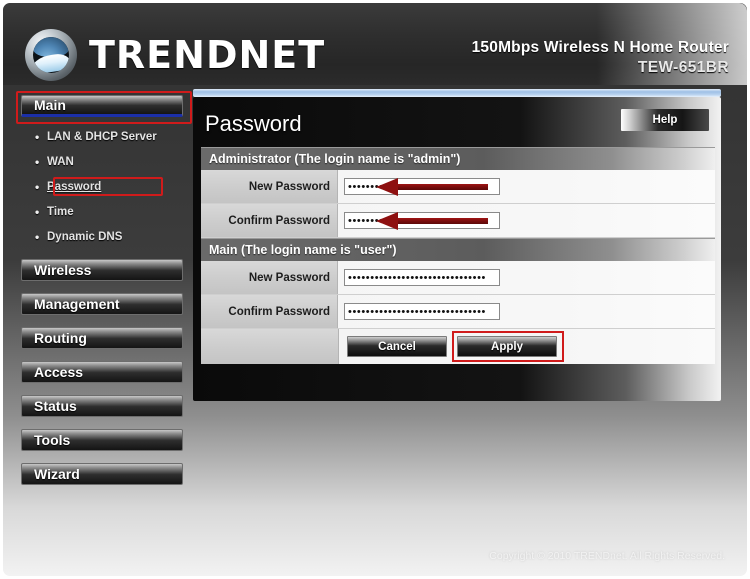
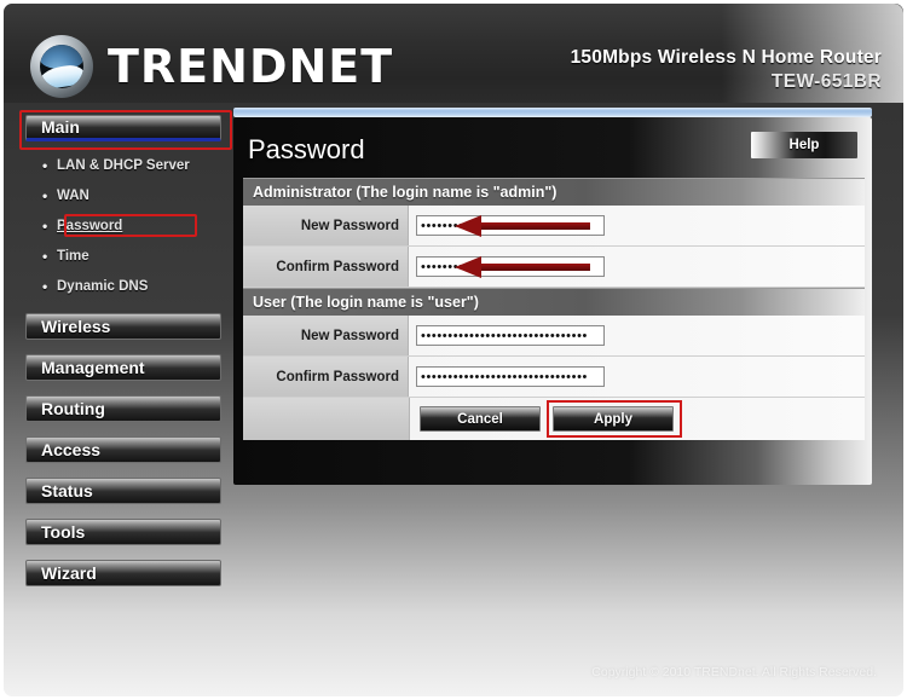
  TRENDNET
  150Mbps Wireless N Home Router
  TEW-651BR
  Main
  LAN & DHCP Server
  WAN
  Password
  Time
  Dynamic DNS
  Wireless
  Management
  Routing
  Access
  Status
  Tools
  Wizard
  Password
  Help
  Administrator (The login name is "admin")
  New Password
  Confirm Password
- Main (The login name is "user")
+ User (The login name is "user")
  New Password
  •••••••••••••••••••••••••••••••
  Confirm Password
  •••••••••••••••••••••••••••••••
  Cancel
  Apply
  Copyright © 2010 TRENDnet. All Rights Reserved.
